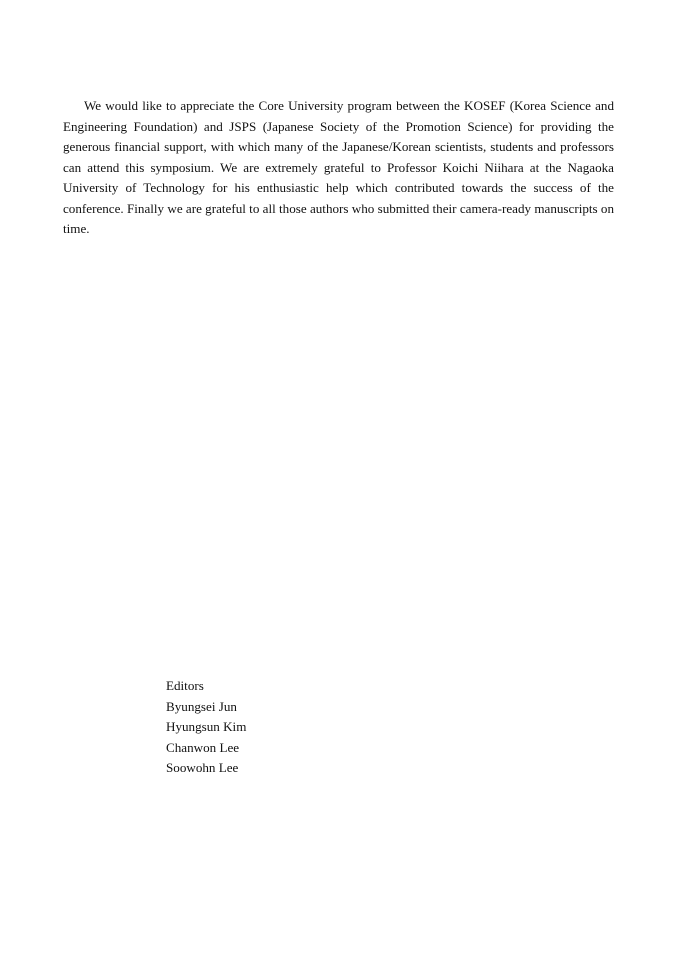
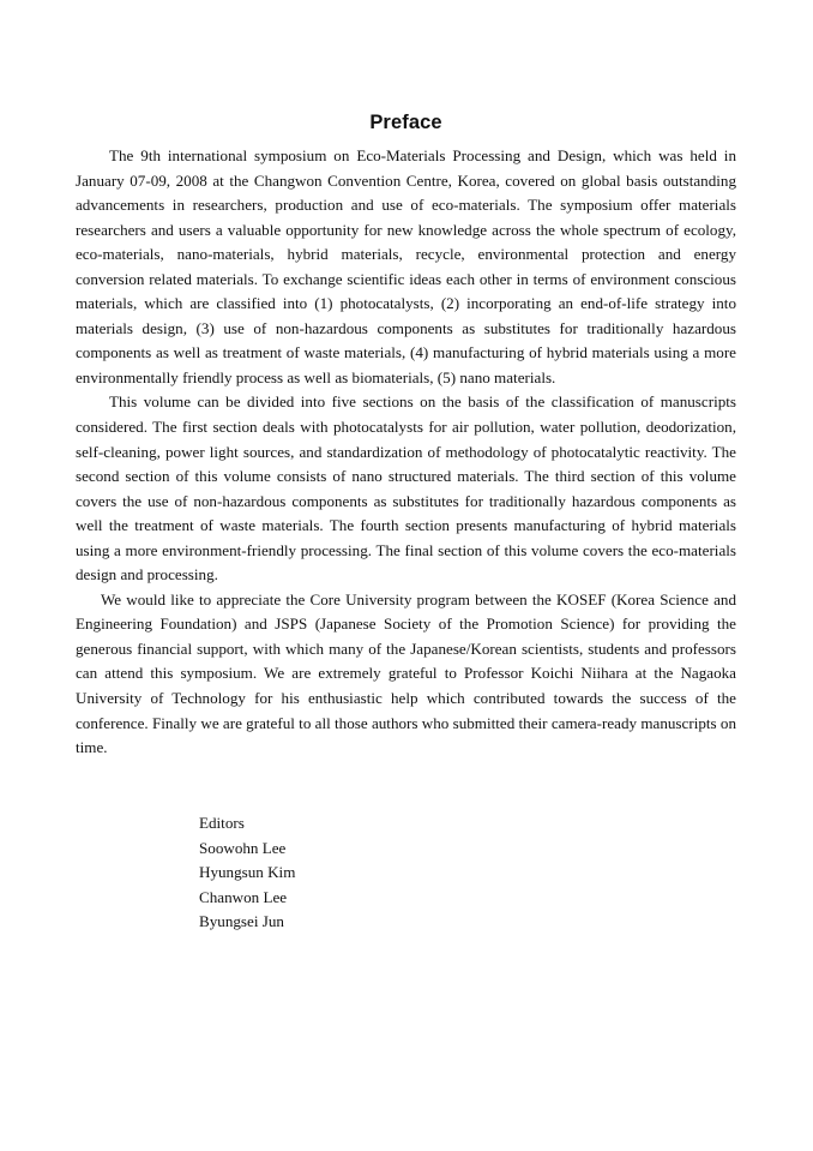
+ Preface
+ The 9th international symposium on Eco-Materials Processing and Design, which was held in January 07-09, 2008 at the Changwon Convention Centre, Korea, covered on global basis outstanding advancements in researchers, production and use of eco-materials. The symposium offer materials researchers and users a valuable opportunity for new knowledge across the whole spectrum of ecology, eco-materials, nano-materials, hybrid materials, recycle, environmental protection and energy conversion related materials. To exchange scientific ideas each other in terms of environment conscious materials, which are classified into (1) photocatalysts, (2) incorporating an end-of-life strategy into materials design, (3) use of non-hazardous components as substitutes for traditionally hazardous components as well as treatment of waste materials, (4) manufacturing of hybrid materials using a more environmentally friendly process as well as biomaterials, (5) nano materials.
+ This volume can be divided into five sections on the basis of the classification of manuscripts considered. The first section deals with photocatalysts for air pollution, water pollution, deodorization, self-cleaning, power light sources, and standardization of methodology of photocatalytic reactivity. The second section of this volume consists of nano structured materials. The third section of this volume covers the use of non-hazardous components as substitutes for traditionally hazardous components as well the treatment of waste materials. The fourth section presents manufacturing of hybrid materials using a more environment-friendly processing. The final section of this volume covers the eco-materials design and processing.
  We would like to appreciate the Core University program between the KOSEF (Korea Science and Engineering Foundation) and JSPS (Japanese Society of the Promotion Science) for providing the generous financial support, with which many of the Japanese/Korean scientists, students and professors can attend this symposium. We are extremely grateful to Professor Koichi Niihara at the Nagaoka University of Technology for his enthusiastic help which contributed towards the success of the conference. Finally we are grateful to all those authors who submitted their camera-ready manuscripts on time.
  Editors
- Byungsei Jun
+ Soowohn Lee
  Hyungsun Kim
  Chanwon Lee
- Soowohn Lee
+ Byungsei Jun
